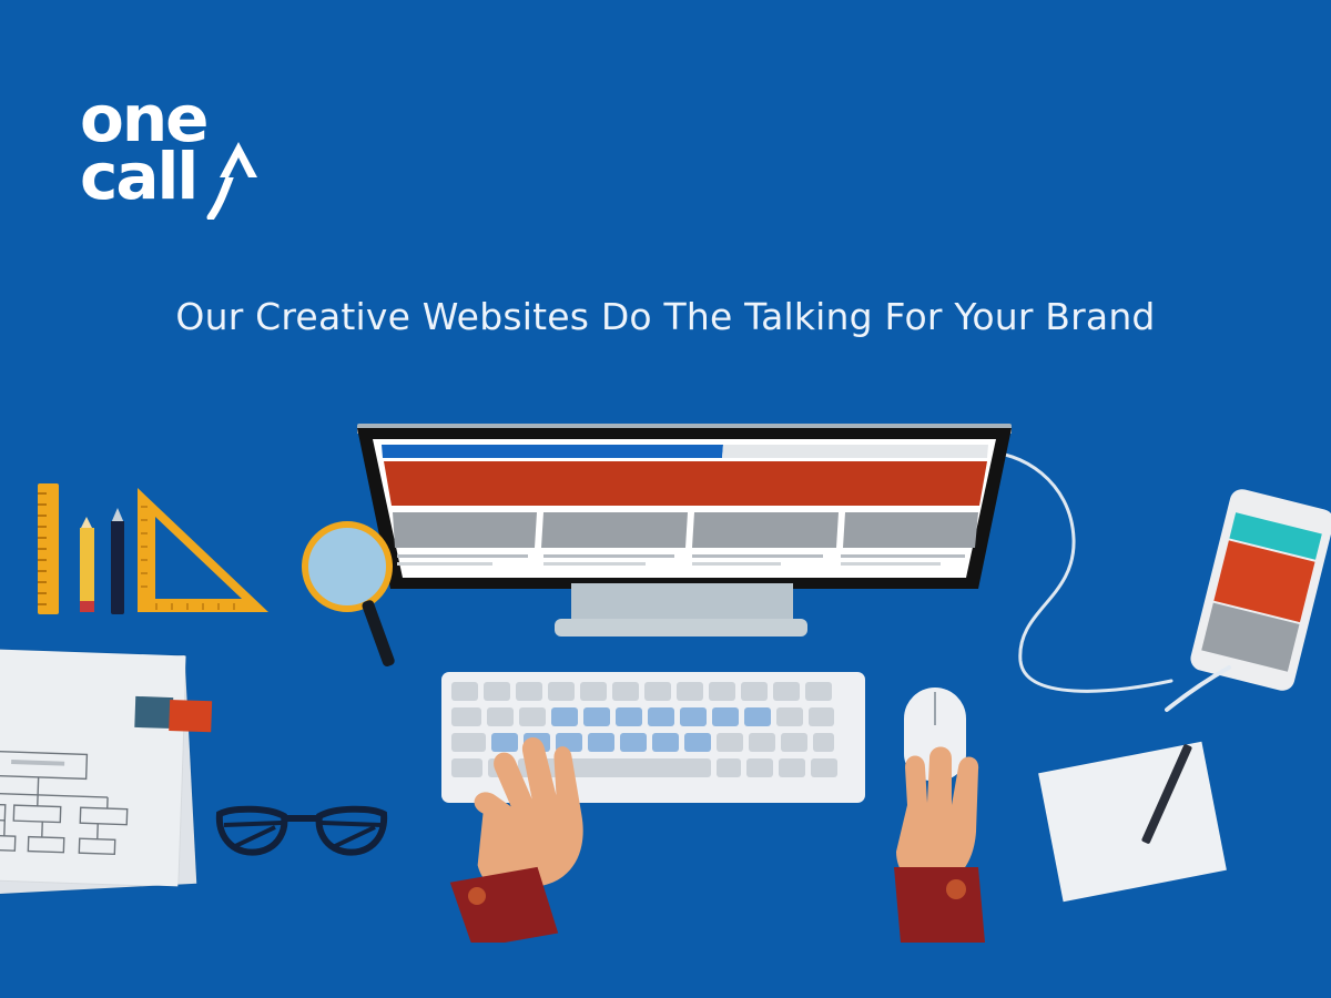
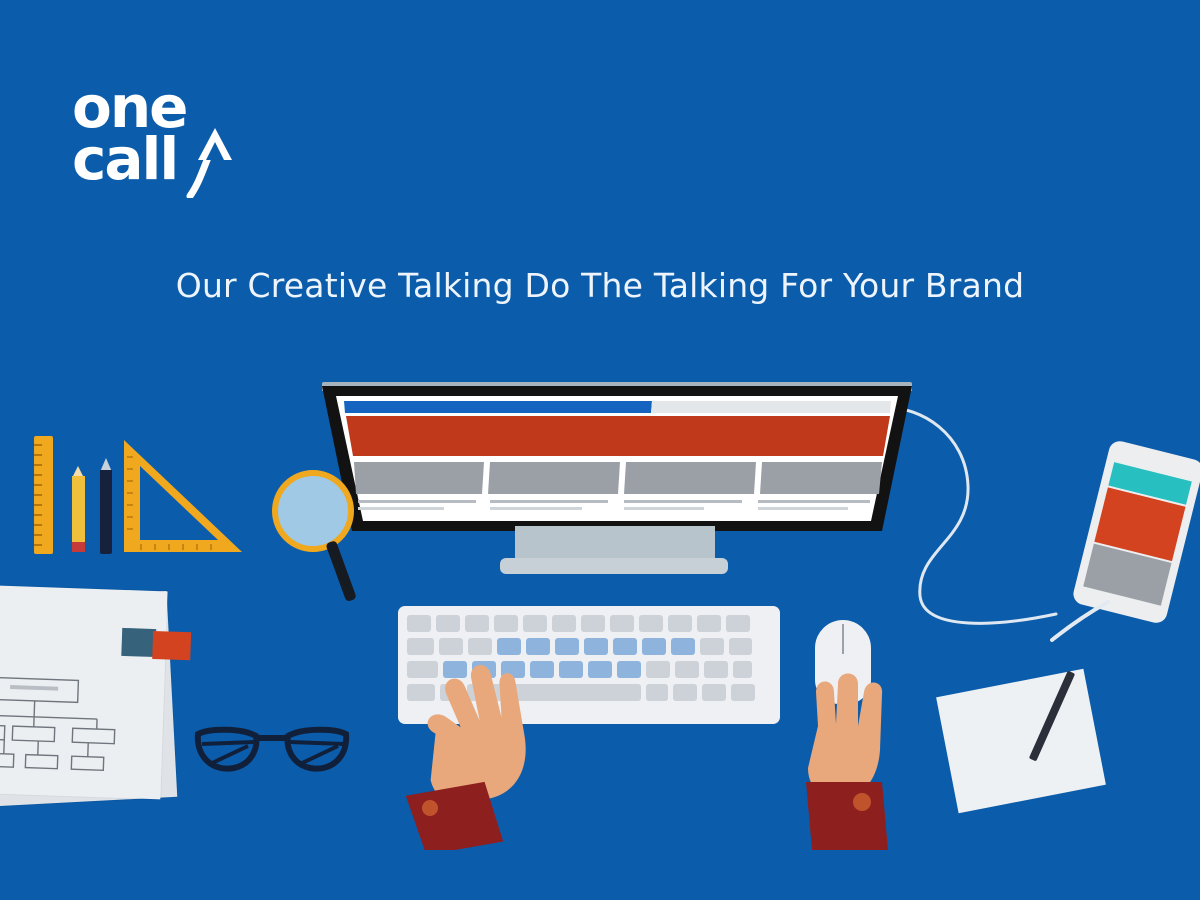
  one
  call
- Our Creative Websites Do The Talking For Your Brand
+ Our Creative Talking Do The Talking For Your Brand
